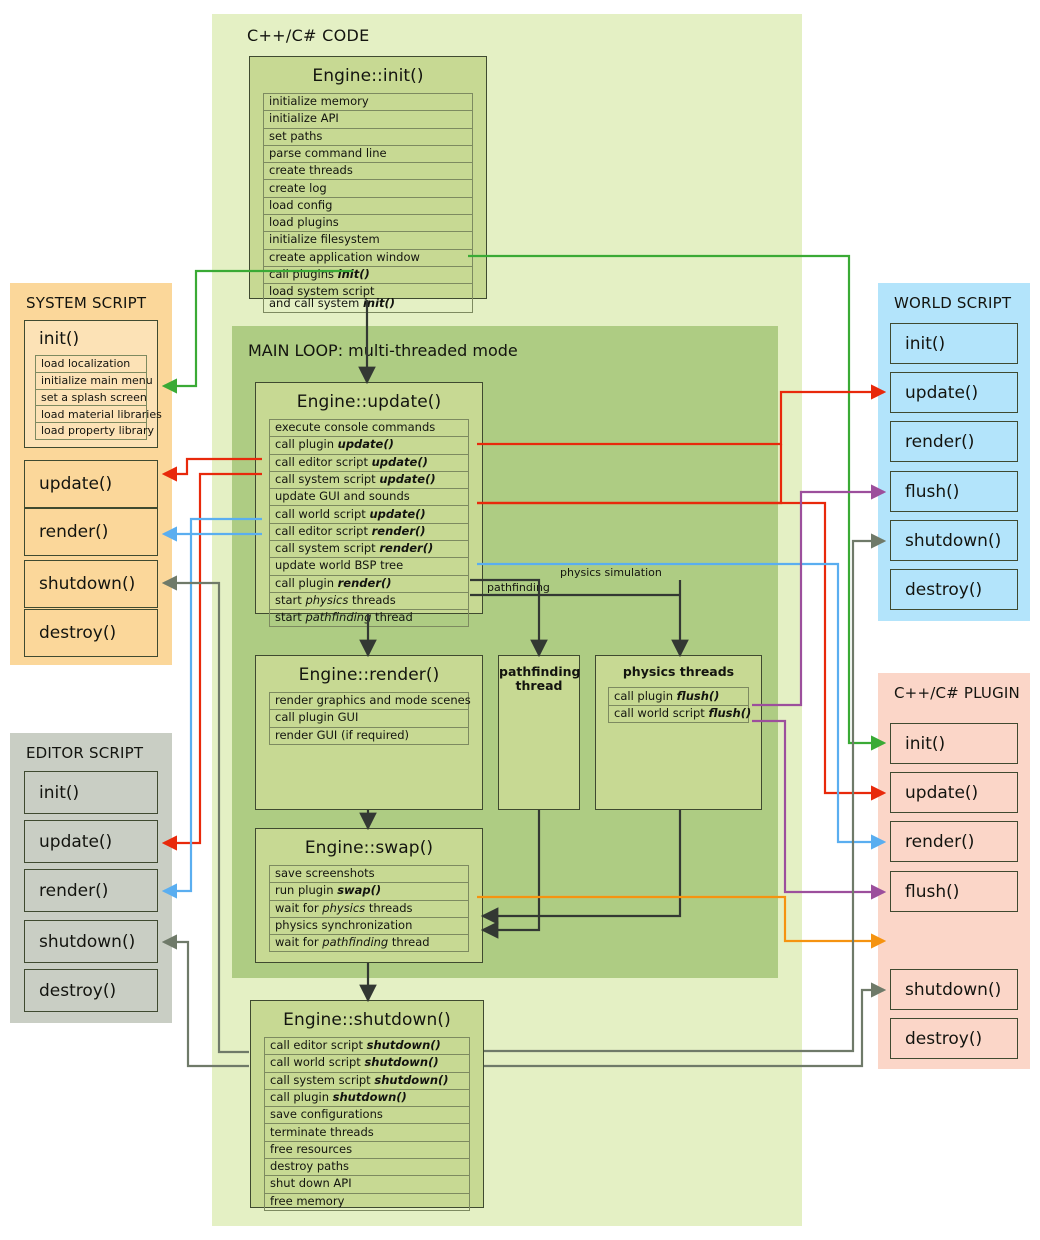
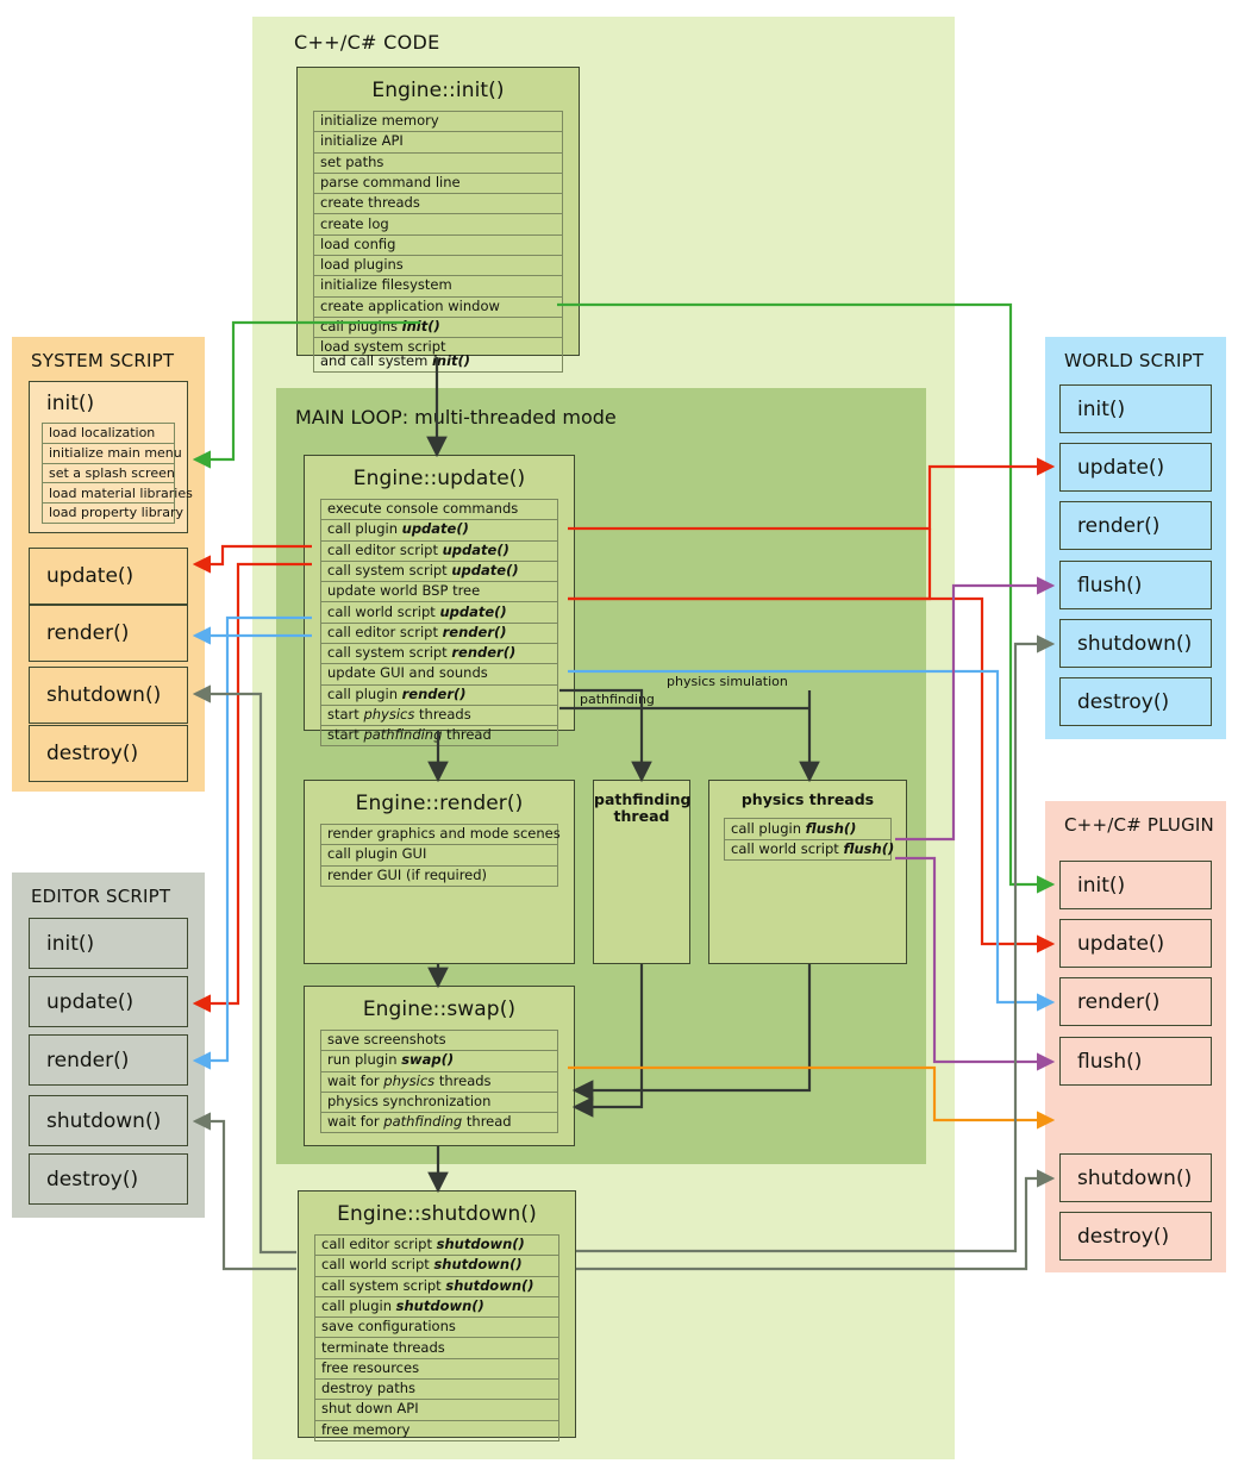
  C++/C# CODE
  MAIN LOOP: multi-threaded mode
  Engine::init()
  initialize memory
  initialize API
  set paths
  parse command line
  create threads
  create log
  load config
  load plugins
  initialize filesystem
  create application window
  call plugins init()
  load system script
  and call system init()
  Engine::update()
  execute console commands
  call plugin update()
  call editor script update()
  call system script update()
- update GUI and sounds
+ update world BSP tree
  call world script update()
  call editor script render()
  call system script render()
- update world BSP tree
+ update GUI and sounds
  call plugin render()
  start physics threads
  start pathfindin thread
  Engine::render()
  render graphics and mode scenes
  call plugin GUI
  render GUI (if required)
  Engine::swap()
  save screenshots
  run plugin swap()
  wait for physics threads
  physics synchronization
  wait for pathfinding thread
  Engine::shutdown()
  call editor script shutdown()
  call world script shutdown()
  call system script shutdown()
  call plugin shutdown()
  save configurations
  terminate threads
  free resources
  destroy paths
  shut down API
  free memory
  pathfinding
  thread
  physics threads
  call plugin flush()
  call world script flush()
  physics simulation
  pathfindig
  SYSTEM SCRIPT
  init()
  load localization
  initialize main menu
  set a splash screen
  load material librari
  load property library
  update()
  render()
  shutdown()
  destroy()
  EDITOR SCRIPT
  init()
  update()
  render()
  shutdown()
  destroy()
  WORLD SCRIPT
  init()
  update()
  render()
  flush()
  shutdown()
  destroy()
  C++/C# PLUGIN
  init()
  update()
  render()
  flush()
  shutdown()
  destroy()
